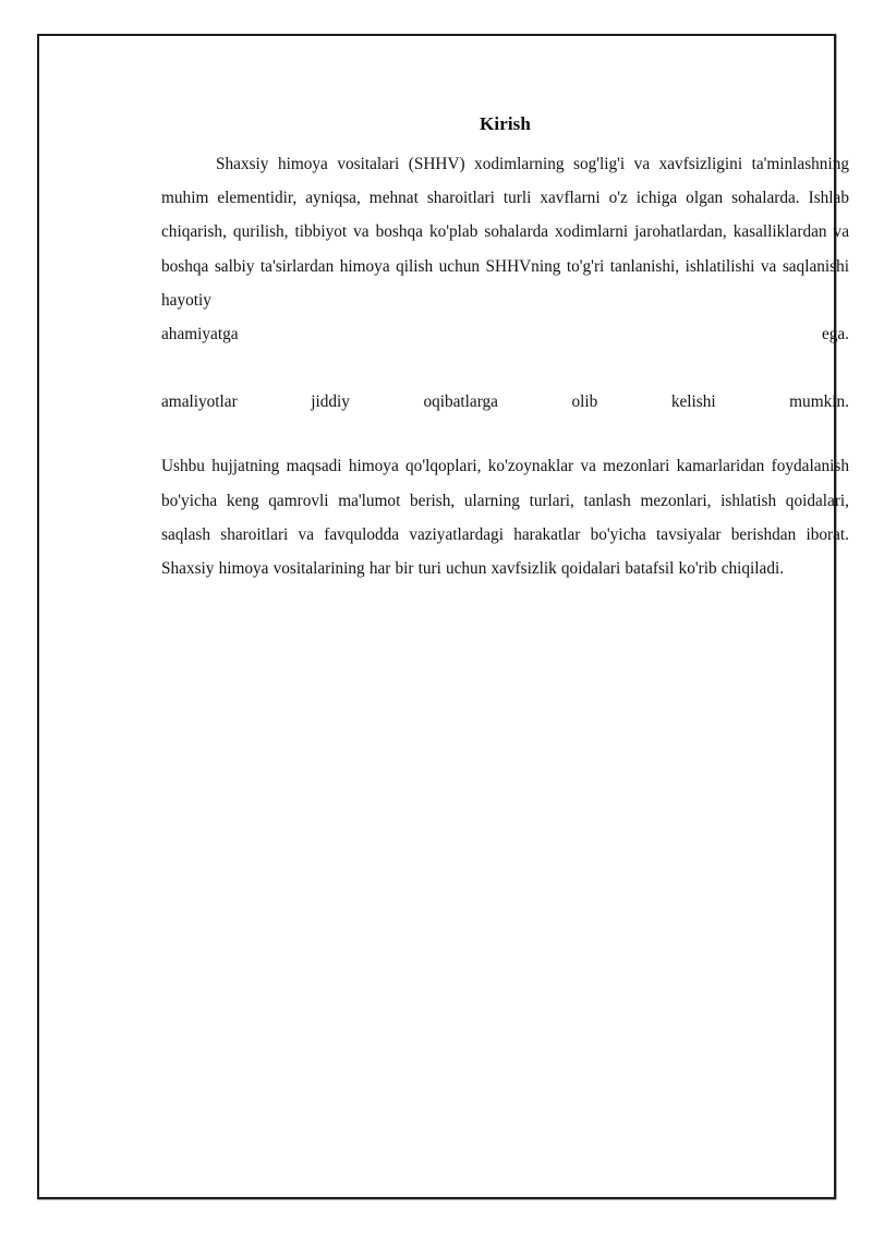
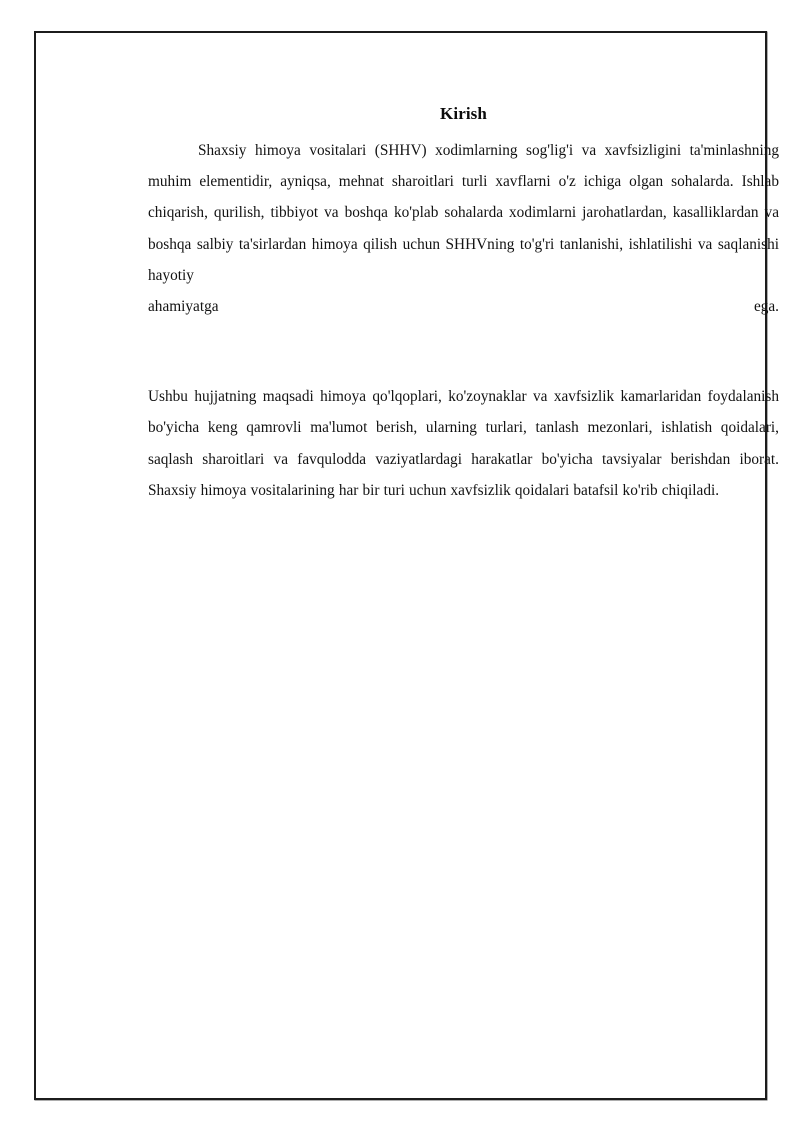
  Kirish
  Shaxsiy himoya vositalari (SHHV) xodimlarning sog'lig'i va xavfsizligini ta'minlashning muhim elementidir, ayniqsa, mehnat sharoitlari turli xavflarni o'z ichiga olgan sohalarda. Ishlab chiqarish, qurilish, tibbiyot va boshqa ko'plab sohalarda xodimlarni jarohatlardan, kasalliklardan va boshqa salbiy ta'sirlardan himoya qilish uchun SHHVning to'g'ri tanlanishi, ishlatilishi va saqlanishi hayotiy
  ahamiyatga
  ega.
- amaliyotlar
- jiddiy
- oqibatlarga
- olib
- kelishi
- mumkin.
- Ushbu hujjatning maqsadi himoya qo'lqoplari, ko'zoynaklar va mezonlari kamarlaridan foydalanish bo'yicha keng qamrovli ma'lumot berish, ularning turlari, tanlash mezonlari, ishlatish qoidalari, saqlash sharoitlari va favqulodda vaziyatlardagi harakatlar bo'yicha tavsiyalar berishdan iborat. Shaxsiy himoya vositalarining har bir turi uchun xavfsizlik qoidalari batafsil ko'rib chiqiladi.
+ Ushbu hujjatning maqsadi himoya qo'lqoplari, ko'zoynaklar va xavfsizlik kamarlaridan foydalanish bo'yicha keng qamrovli ma'lumot berish, ularning turlari, tanlash mezonlari, ishlatish qoidalari, saqlash sharoitlari va favqulodda vaziyatlardagi harakatlar bo'yicha tavsiyalar berishdan iborat. Shaxsiy himoya vositalarining har bir turi uchun xavfsizlik qoidalari batafsil ko'rib chiqiladi.
